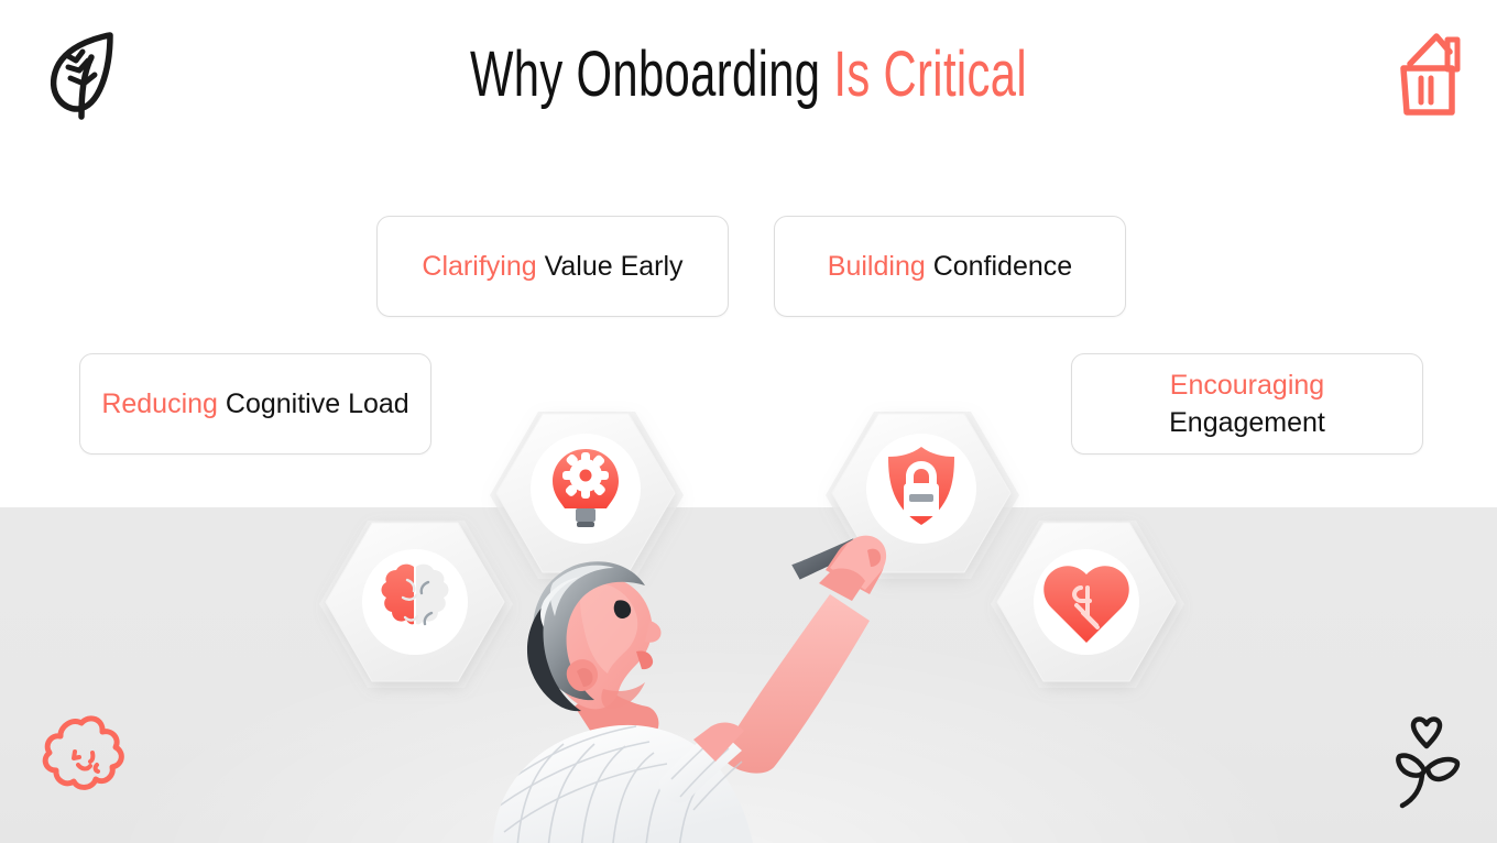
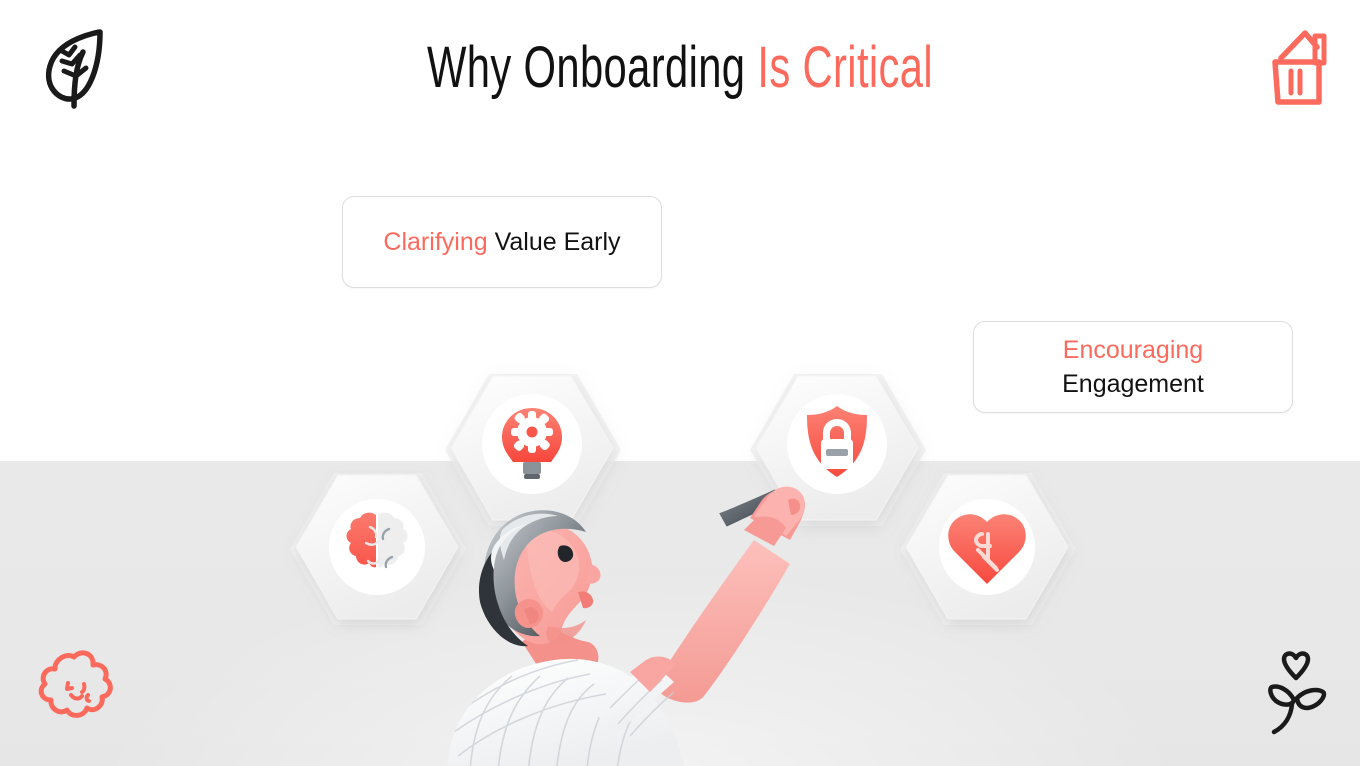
  Why Onboarding Is Critical
  Clarifying Value Early
- Building Confidence
- Reducing Cognitive Load
  Encouraging Engagement
